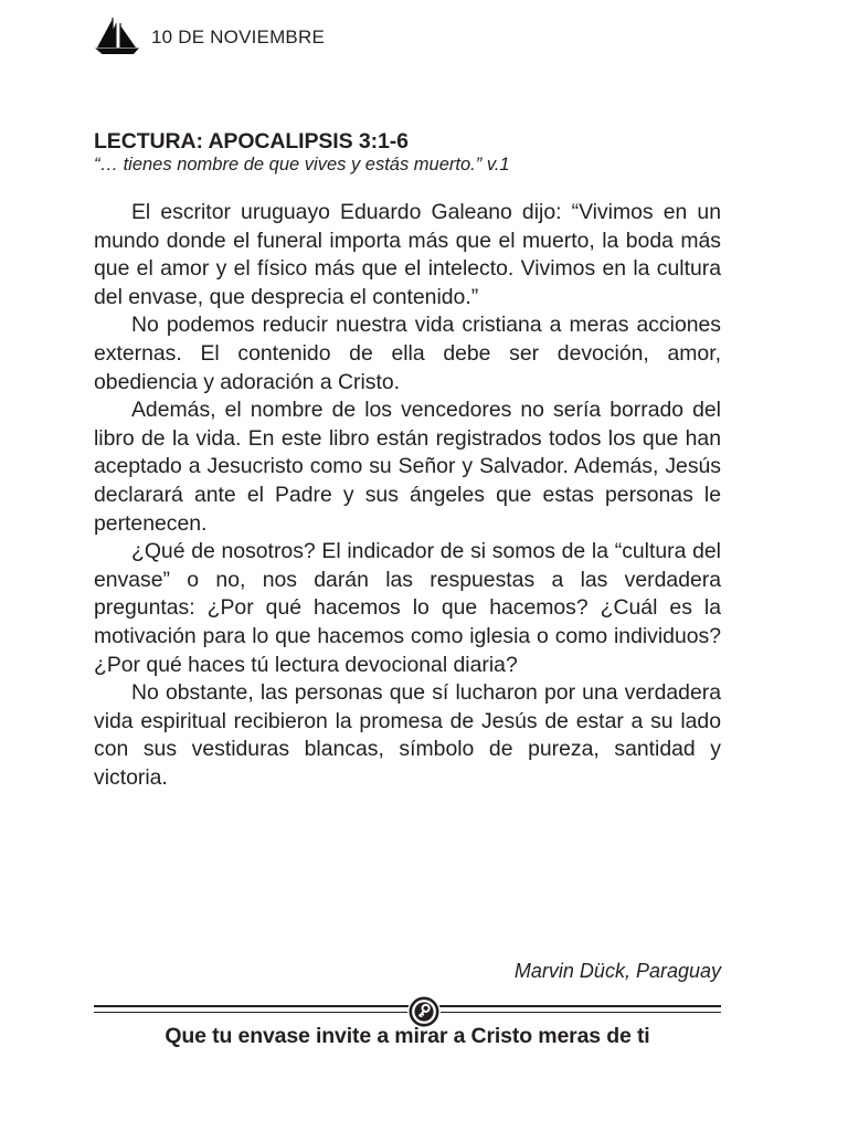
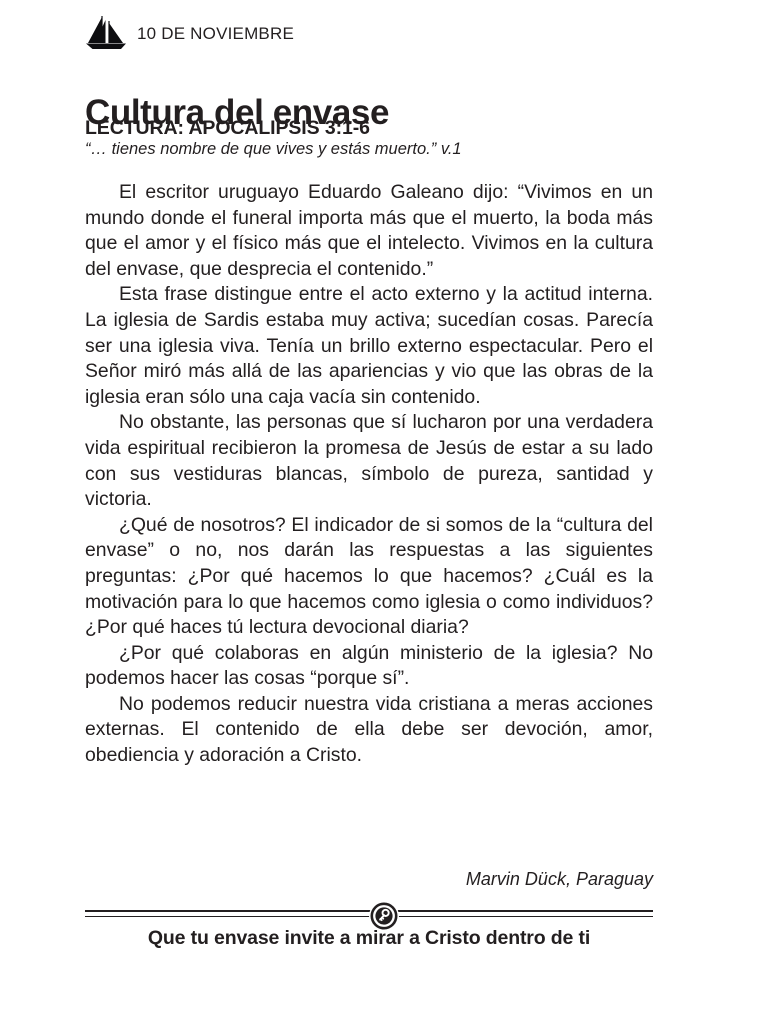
  10 DE NOVIEMBRE
+ Cultura del envase
  LECTURA: APOCALIPSIS 3:1-6
  “… tienes nombre de que vives y estás muerto.” v.1
  El escritor uruguayo Eduardo Galeano dijo: “Vivimos en un mundo donde el funeral importa más que el muerto, la boda más que el amor y el físico más que el intelecto. Vivimos en la cultura del envase, que desprecia el contenido.”
+ Esta frase distingue entre el acto externo y la actitud interna. La iglesia de Sardis estaba muy activa; sucedían cosas. Parecía ser una iglesia viva. Tenía un brillo externo espectacular. Pero el Señor miró más allá de las apariencias y vio que las obras de la iglesia eran sólo una caja vacía sin contenido.
- No podemos reducir nuestra vida cristiana a meras acciones externas. El contenido de ella debe ser devoción, amor, obediencia y adoración a Cristo.
+ No obstante, las personas que sí lucharon por una verdadera vida espiritual recibieron la promesa de Jesús de estar a su lado con sus vestiduras blancas, símbolo de pureza, santidad y victoria.
- Además, el nombre de los vencedores no sería borrado del libro de la vida. En este libro están registrados todos los que han aceptado a Jesucristo como su Señor y Salvador. Además, Jesús declarará ante el Padre y sus ángeles que estas personas le pertenecen.
- ¿Qué de nosotros? El indicador de si somos de la “cultura del envase” o no, nos darán las respuestas a las verdadera preguntas: ¿Por qué hacemos lo que hacemos? ¿Cuál es la motivación para lo que hacemos como iglesia o como individuos? ¿Por qué haces tú lectura devocional diaria?
+ ¿Qué de nosotros? El indicador de si somos de la “cultura del envase” o no, nos darán las respuestas a las siguientes preguntas: ¿Por qué hacemos lo que hacemos? ¿Cuál es la motivación para lo que hacemos como iglesia o como individuos? ¿Por qué haces tú lectura devocional diaria?
+ ¿Por qué colaboras en algún ministerio de la iglesia? No podemos hacer las cosas “porque sí”.
- No obstante, las personas que sí lucharon por una verdadera vida espiritual recibieron la promesa de Jesús de estar a su lado con sus vestiduras blancas, símbolo de pureza, santidad y victoria.
+ No podemos reducir nuestra vida cristiana a meras acciones externas. El contenido de ella debe ser devoción, amor, obediencia y adoración a Cristo.
  Marvin Dück, Paraguay
- Que tu envase invite a mirar a Cristo meras de ti
+ Que tu envase invite a mirar a Cristo dentro de ti
